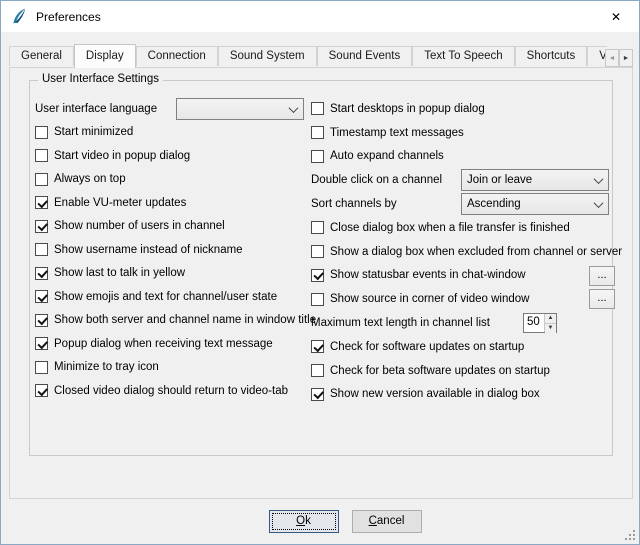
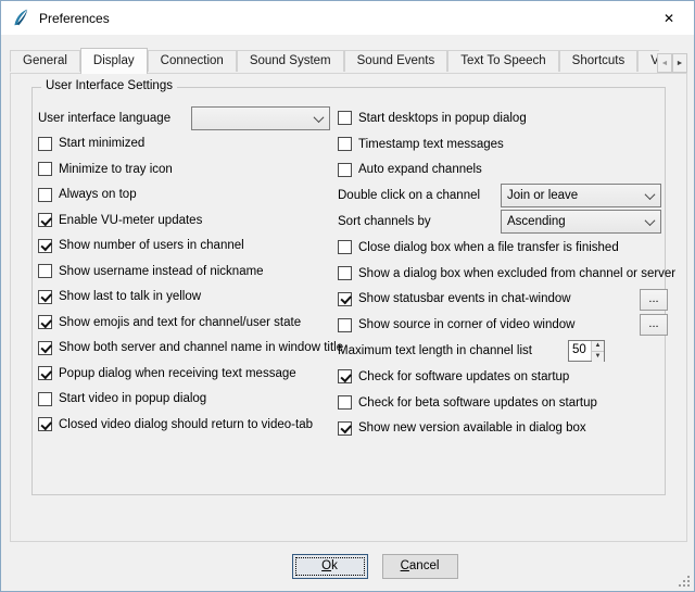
  Preferences
  ✕
  General
  Display
  Connection
  Sound System
  Sound Events
  Text To Speech
  Shortcuts
  User Interface Settings
  User interface language
  Start minimized
- Start video in popup dialog
+ Minimize to tray icon
  Always on top
  Enable VU-meter updates
  Show number of users in channel
  Show username instead of nickname
  Show last to talk in yellow
  Show emojis and text for channel/user state
  Show both server and channel name in window title
  Popup dialog when receiving text message
- Minimize to tray icon
+ Start video in popup dialog
  Closed video dialog should return to video-tab
  Start desktops in popup dialog
  Timestamp text messages
  Auto expand channels
  Double click on a channel
  Join or leave
  Sort channels by
  Ascending
  Close dialog box when a file transfer is finished
  Show a dialog box when excluded from channel or server
  Show statusbar events in chat-window
  ...
  Show source in corner of video window
  ...
  Maximum text length in channel list
  50
  Check for software updates on startup
  Check for beta software updates on startup
  Show new version available in dialog box
  Ok
  Cancel
